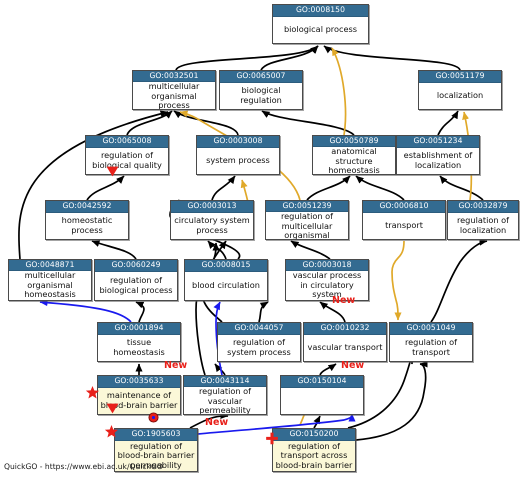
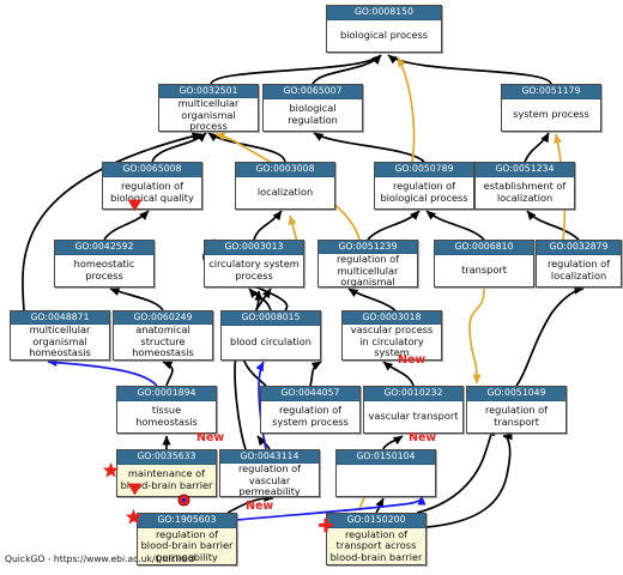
  GO:0008150
  biological process
  GO:0032501
  multicellular organismal process
  GO:0065007
  biological regulation
  GO:0051179
- localization
+ system process
  GO:0065008
  regulation of biological quality
  GO:0003008
- system process
+ localization
  GO:0050789
- anatomical structure homeostasis
+ regulation of biological process
  GO:0051234
  establishment of localization
  GO:0042592
  homeostatic process
  GO:0003013
  circulatory system process
  GO:0051239
  regulation of multicellular organismal
  GO:0006810
  transport
  GO:0032879
  regulation of localization
  GO:0048871
  multicellular organismal homeostasis
  GO:0060249
- regulation of biological process
+ anatomical structure homeostasis
  GO:0008015
  blood circulation
  GO:0003018
  vascular process in circulatory system
  GO:0001894
  tissue homeostasis
  GO:0044057
  regulation of system process
  GO:0010232
  vascular transport
  GO:0051049
  regulation of transport
  GO:0035633
  maintenance of bld-brain barrier
  GO:0043114
  regulation of vascular permeability
  GO:0150104
  GO:1905603
  regulation of blood-brain barrier permeability
  GO:0150200
  regulation of transport across blood-brain barrier
  New
  New
  New
  New
  QuickGO - https://www.ebi.ac.uk/QuickGO
